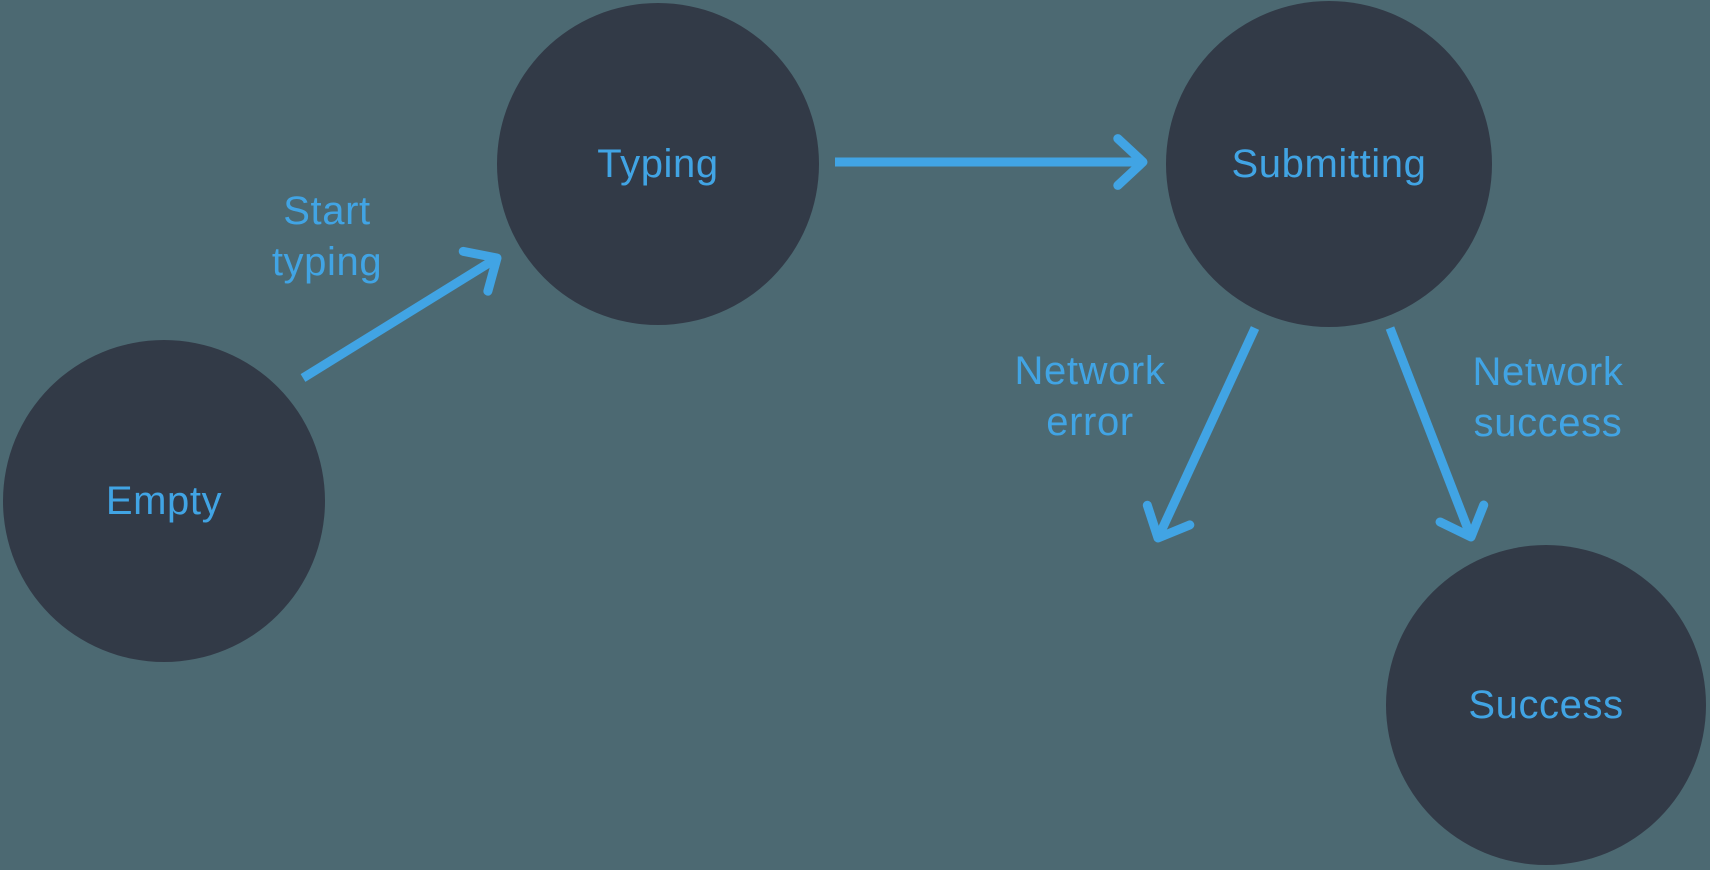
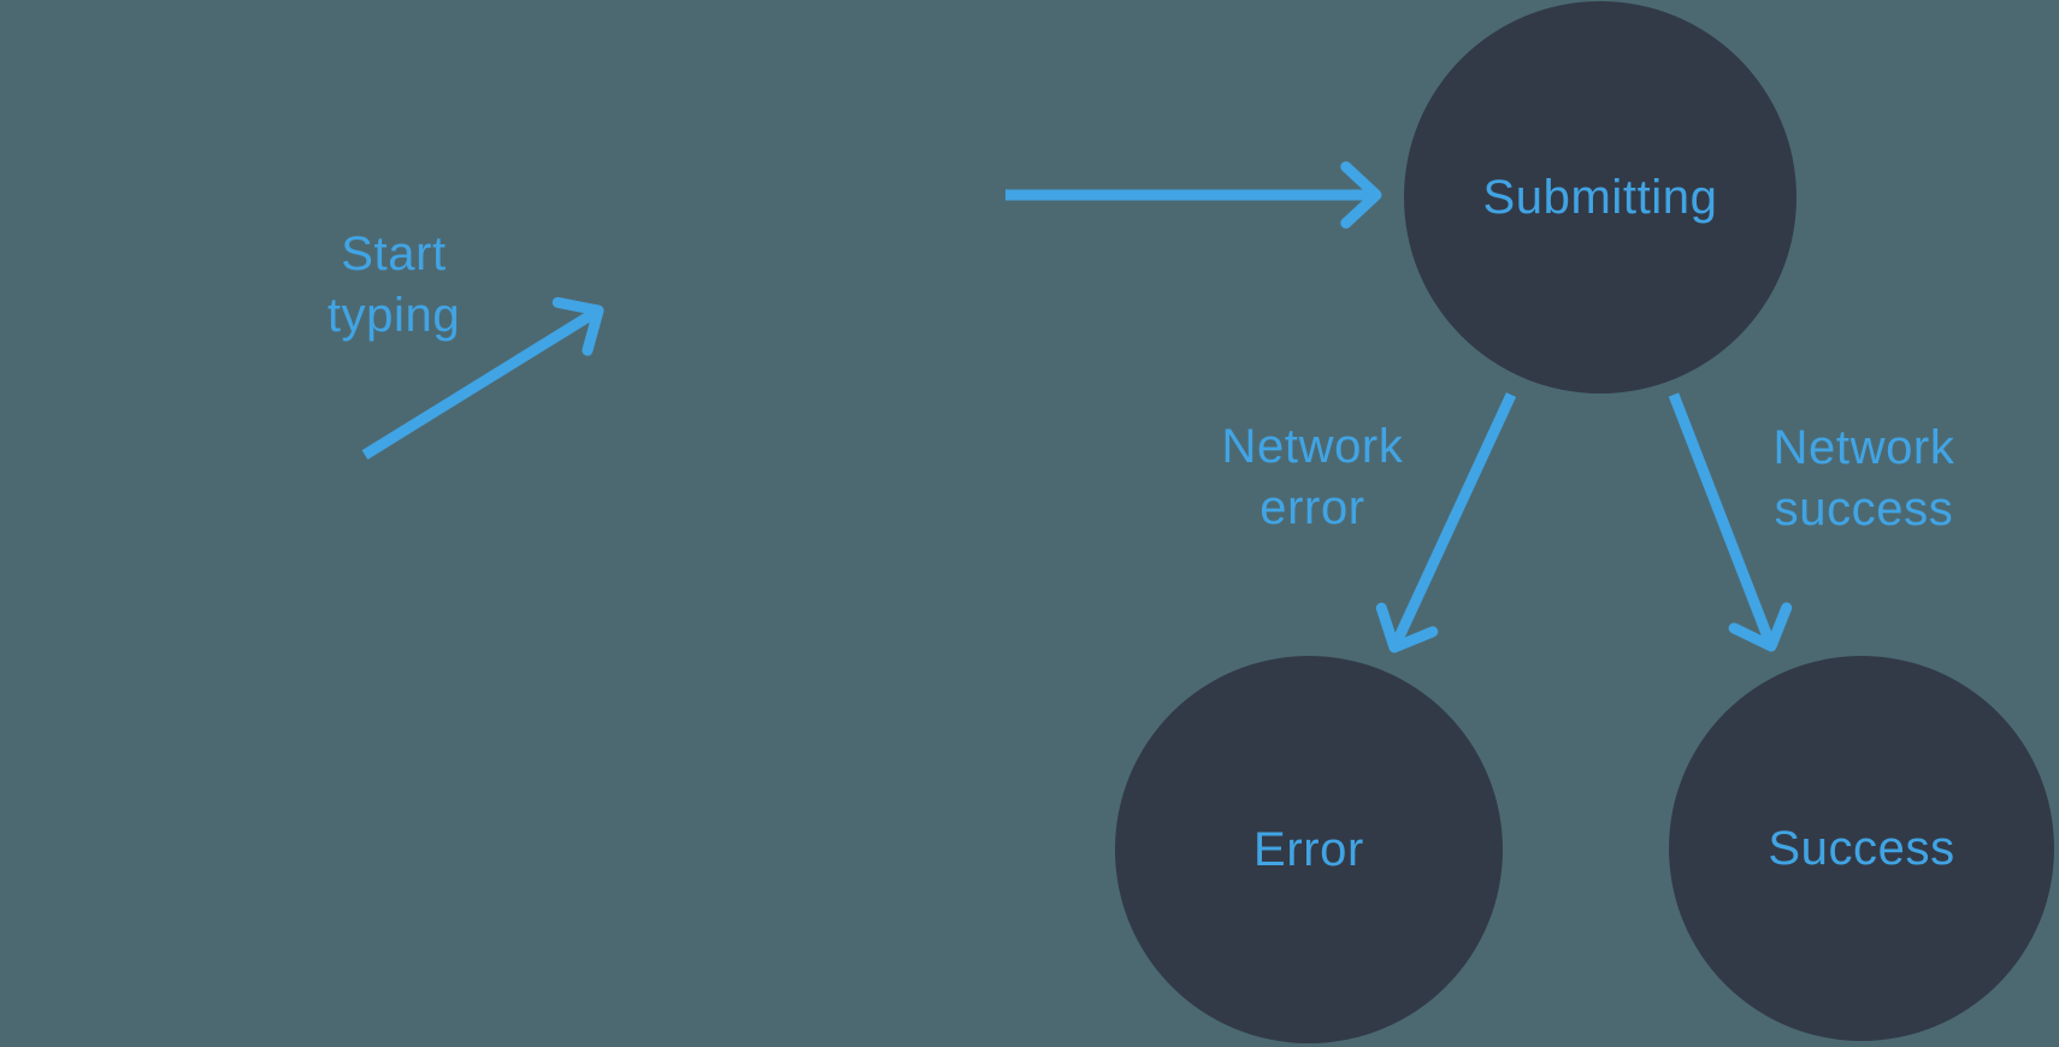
- Empty
- Typing
  Submitting
+ Error
  Success
  Start
  typing
  Network
  error
  Network
  success
